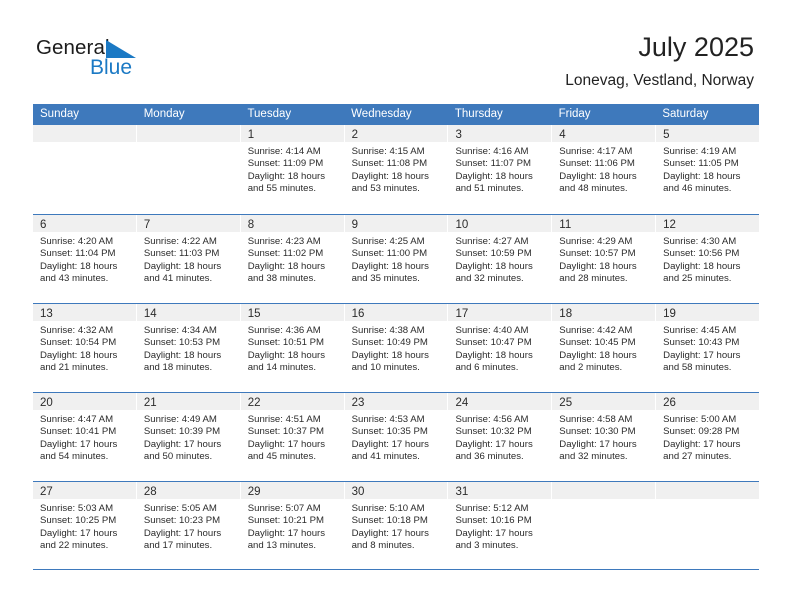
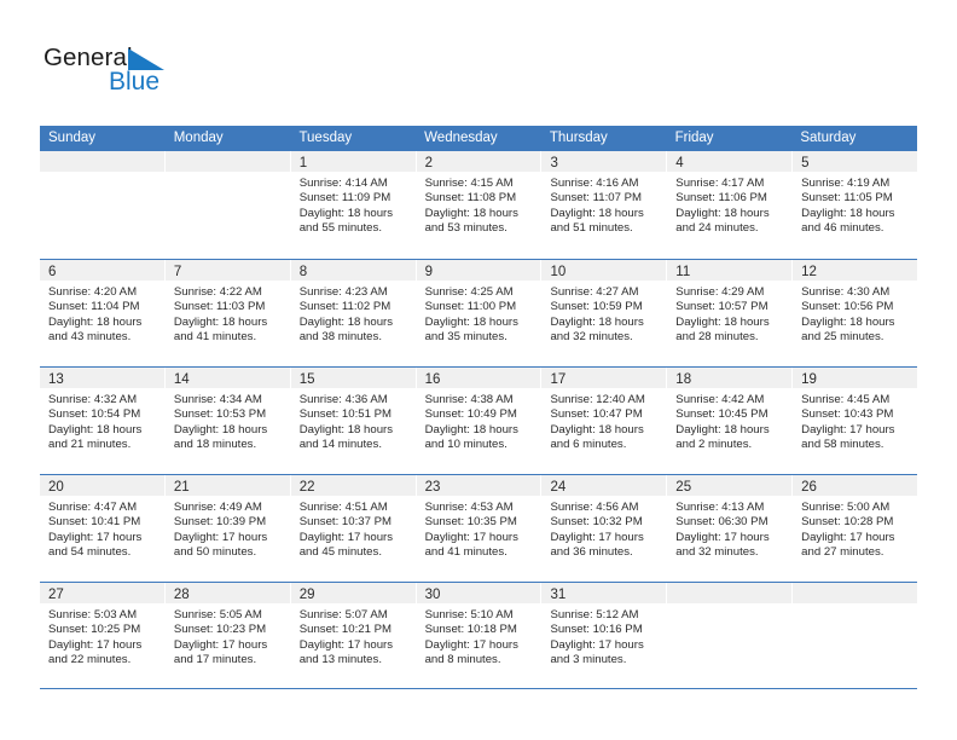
  Genera
  Blue
- July 2025
- Lonevag, Vestland, Norway
  Sunday
  Monday
  Tuesday
  Wednesday
  Thursday
  Friday
  Saturday
  1
  Sunrise: 4:14 AM
  Sunset: 11:09 PM
  Daylight: 18 hours
  and 55 minutes.
  2
  Sunrise: 4:15 AM
  Sunset: 11:08 PM
  Daylight: 18 hours
  and 53 minutes.
  3
  Sunrise: 4:16 AM
  Sunset: 11:07 PM
  Daylight: 18 hours
  and 51 minutes.
  4
  Sunrise: 4:17 AM
  Sunset: 11:06 PM
  Daylight: 18 hours
- and 48 minutes.
+ and 24 minutes.
  5
  Sunrise: 4:19 AM
  Sunset: 11:05 PM
  Daylight: 18 hours
  and 46 minutes.
  6
  Sunrise: 4:20 AM
  Sunset: 11:04 PM
  Daylight: 18 hours
  and 43 minutes.
  7
  Sunrise: 4:22 AM
  Sunset: 11:03 PM
  Daylight: 18 hours
  and 41 minutes.
  8
  Sunrise: 4:23 AM
  Sunset: 11:02 PM
  Daylight: 18 hours
  and 38 minutes.
  9
  Sunrise: 4:25 AM
  Sunset: 11:00 PM
  Daylight: 18 hours
  and 35 minutes.
  10
  Sunrise: 4:27 AM
  Sunset: 10:59 PM
  Daylight: 18 hours
  and 32 minutes.
  11
  Sunrise: 4:29 AM
  Sunset: 10:57 PM
  Daylight: 18 hours
  and 28 minutes.
  12
  Sunrise: 4:30 AM
  Sunset: 10:56 PM
  Daylight: 18 hours
  and 25 minutes.
  13
  Sunrise: 4:32 AM
  Sunset: 10:54 PM
  Daylight: 18 hours
  and 21 minutes.
  14
  Sunrise: 4:34 AM
  Sunset: 10:53 PM
  Daylight: 18 hours
  and 18 minutes.
  15
  Sunrise: 4:36 AM
  Sunset: 10:51 PM
  Daylight: 18 hours
  and 14 minutes.
  16
  Sunrise: 4:38 AM
  Sunset: 10:49 PM
  Daylight: 18 hours
  and 10 minutes.
  17
- Sunrise: 4:40 AM
+ Sunrise: 12:40 AM
  Sunset: 10:47 PM
  Daylight: 18 hours
  and 6 minutes.
  18
  Sunrise: 4:42 AM
  Sunset: 10:45 PM
  Daylight: 18 hours
  and 2 minutes.
  19
  Sunrise: 4:45 AM
  Sunset: 10:43 PM
  Daylight: 17 hours
  and 58 minutes.
  20
  Sunrise: 4:47 AM
  Sunset: 10:41 PM
  Daylight: 17 hours
  and 54 minutes.
  21
  Sunrise: 4:49 AM
  Sunset: 10:39 PM
  Daylight: 17 hours
  and 50 minutes.
  22
  Sunrise: 4:51 AM
  Sunset: 10:37 PM
  Daylight: 17 hours
  and 45 minutes.
  23
  Sunrise: 4:53 AM
  Sunset: 10:35 PM
  Daylight: 17 hours
  and 41 minutes.
  24
  Sunrise: 4:56 AM
  Sunset: 10:32 PM
  Daylight: 17 hours
  and 36 minutes.
  25
- Sunrise: 4:58 AM
+ Sunrise: 4:13 AM
- Sunset: 10:30 PM
+ Sunset: 06:30 PM
  Daylight: 17 hours
  and 32 minutes.
  26
  Sunrise: 5:00 AM
- Sunset: 09:28 PM
+ Sunset: 10:28 PM
  Daylight: 17 hours
  and 27 minutes.
  27
  Sunrise: 5:03 AM
  Sunset: 10:25 PM
  Daylight: 17 hours
  and 22 minutes.
  28
  Sunrise: 5:05 AM
  Sunset: 10:23 PM
  Daylight: 17 hours
  and 17 minutes.
  29
  Sunrise: 5:07 AM
  Sunset: 10:21 PM
  Daylight: 17 hours
  and 13 minutes.
  30
  Sunrise: 5:10 AM
  Sunset: 10:18 PM
  Daylight: 17 hours
  and 8 minutes.
  31
  Sunrise: 5:12 AM
  Sunset: 10:16 PM
  Daylight: 17 hours
  and 3 minutes.
